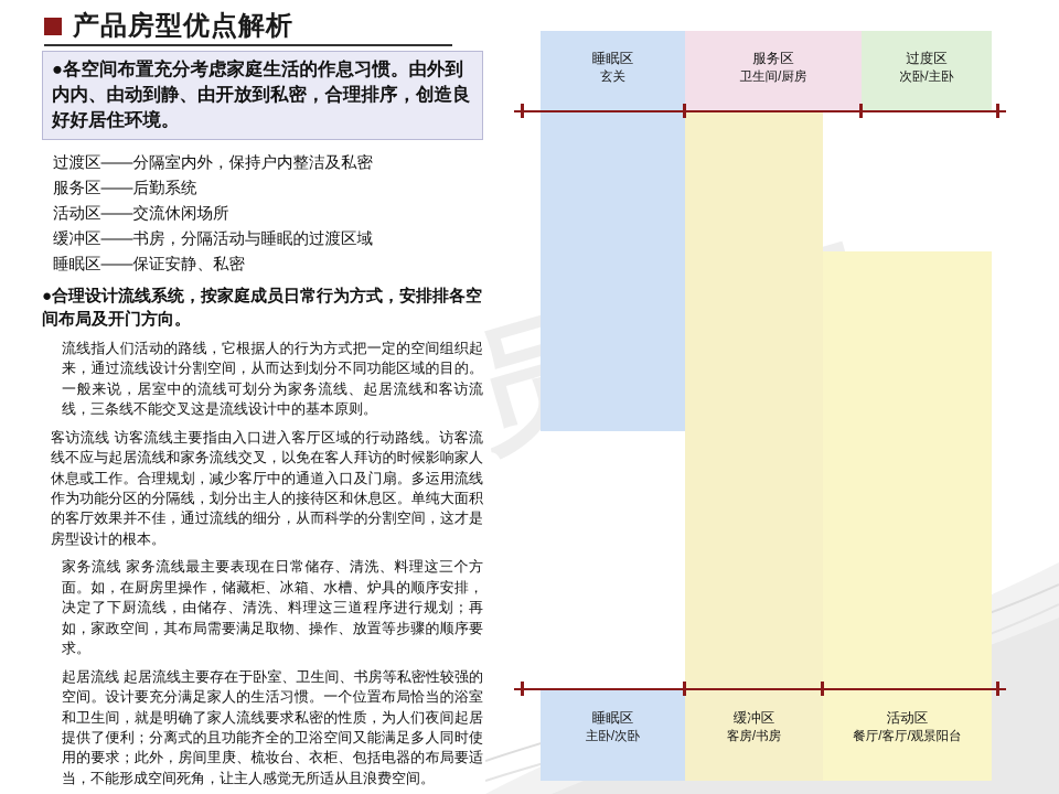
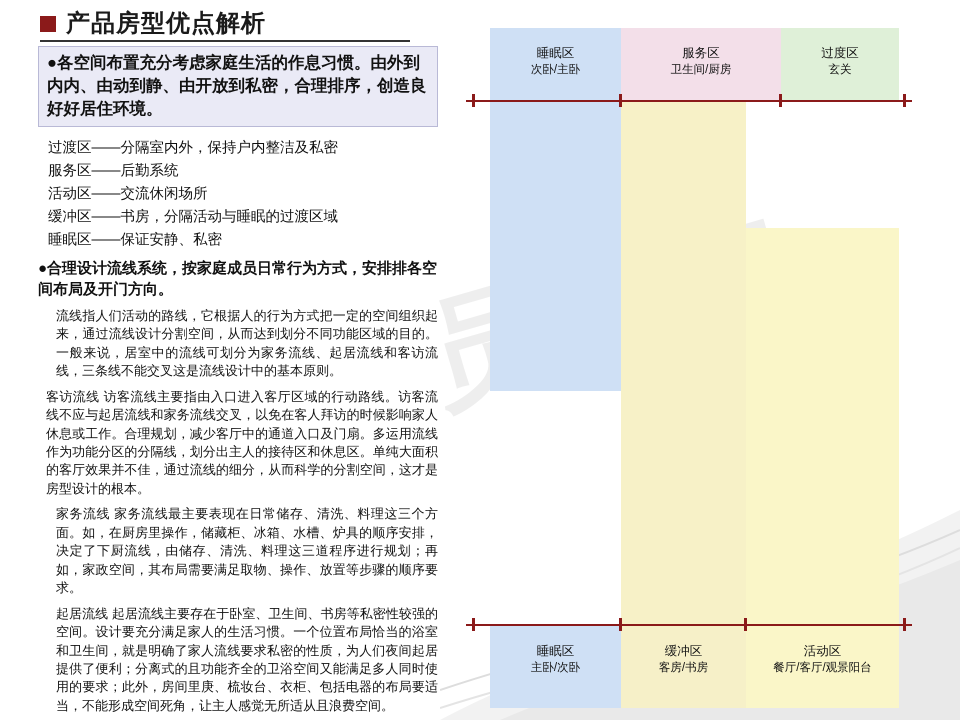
  产品房型优点解析
  ●各空间布置充分考虑家庭生活的作息习惯。由外到内内、由动到静、由开放到私密，合理排序，创造良好好居住环境。
  过渡区——分隔室内外，保持户内整洁及私密
  服务区——后勤系统
  活动区——交流休闲场所
  缓冲区——书房，分隔活动与睡眠的过渡区域
  睡眠区——保证安静、私密
  ●合理设计流线系统，按家庭成员日常行为方式，安排排各空间布局及开门方向。
  流线指人们活动的路线，它根据人的行为方式把一定的空间组织起来，通过流线设计分割空间，从而达到划分不同功能区域的目的。一般来说，居室中的流线可划分为家务流线、起居流线和客访流线，三条线不能交叉这是流线设计中的基本原则。
  客访流线 访客流线主要指由入口进入客厅区域的行动路线。访客流线不应与起居流线和家务流线交叉，以免在客人拜访的时候影响家人休息或工作。合理规划，减少客厅中的通道入口及门扇。多运用流线作为功能分区的分隔线，划分出主人的接待区和休息区。单纯大面积的客厅效果并不佳，通过流线的细分，从而科学的分割空间，这才是房型设计的根本。
  家务流线 家务流线最主要表现在日常储存、清洗、料理这三个方面。如，在厨房里操作，储藏柜、冰箱、水槽、炉具的顺序安排，决定了下厨流线，由储存、清洗、料理这三道程序进行规划；再如，家政空间，其布局需要满足取物、操作、放置等步骤的顺序要求。
  起居流线 起居流线主要存在于卧室、卫生间、书房等私密性较强的空间。设计要充分满足家人的生活习惯。一个位置布局恰当的浴室和卫生间，就是明确了家人流线要求私密的性质，为人们夜间起居提供了便利；分离式的且功能齐全的卫浴空间又能满足多人同时使用的要求；此外，房间里庚、梳妆台、衣柜、包括电器的布局要适当，不能形成空间死角，让主人感觉无所适从且浪费空间。
  睡眠区
- 玄关
+ 次卧/主卧
  服务区
  卫生间/厨房
  过度区
- 次卧/主卧
+ 玄关
  睡眠区
  主卧/次卧
  缓冲区
  客房/书房
  活动区
  餐厅/客厅/观景阳台
